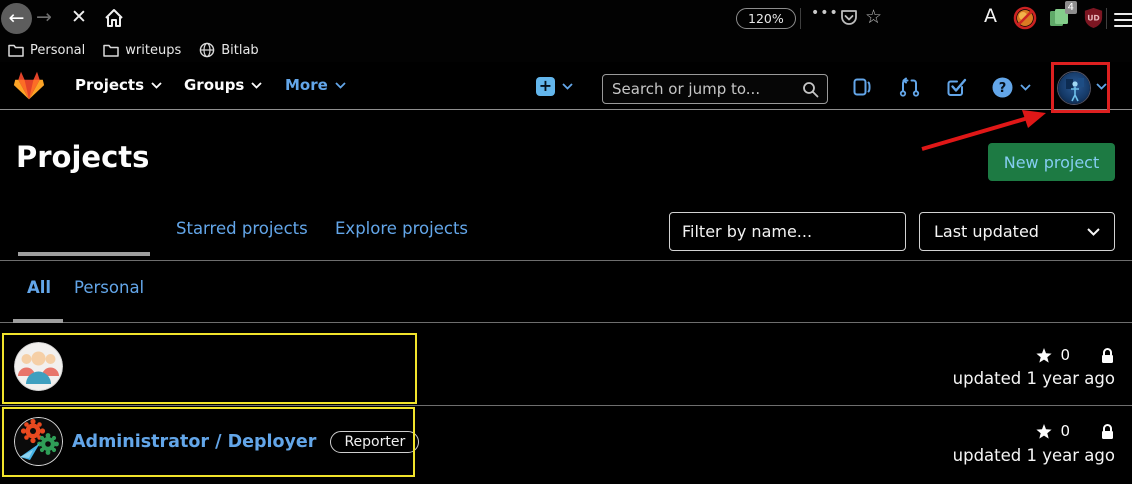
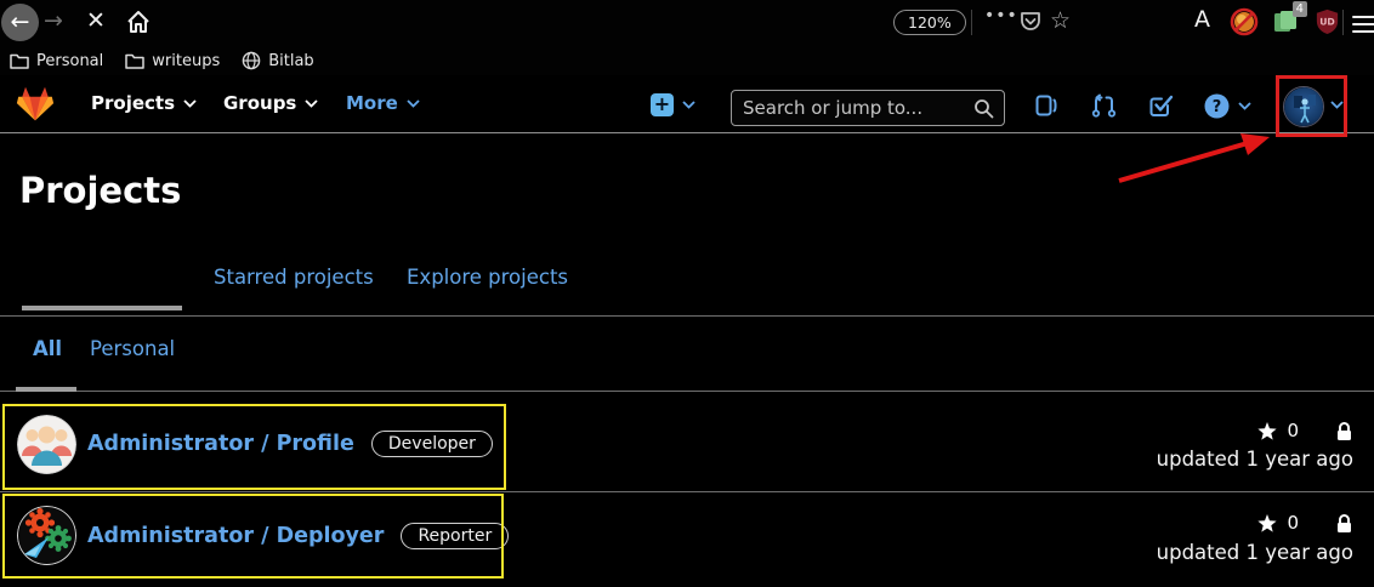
  ←
  →
  ✕
  120%
  •••
  ☆
  A
  4
  UD
  Personal
  writeups
  Bitlab
  Projects
  Groups
  More
  +
  Search or jump to...
  ?
  Projects
- New project
  Starred projects
  Explore projects
- Filter by name...
- Last updated
  All
  Personal
+ Administrator / Profile
+ Developer
  0
  updated 1 year ago
  Administrator / Deployer
  Reporter
  0
  updated 1 year ago
